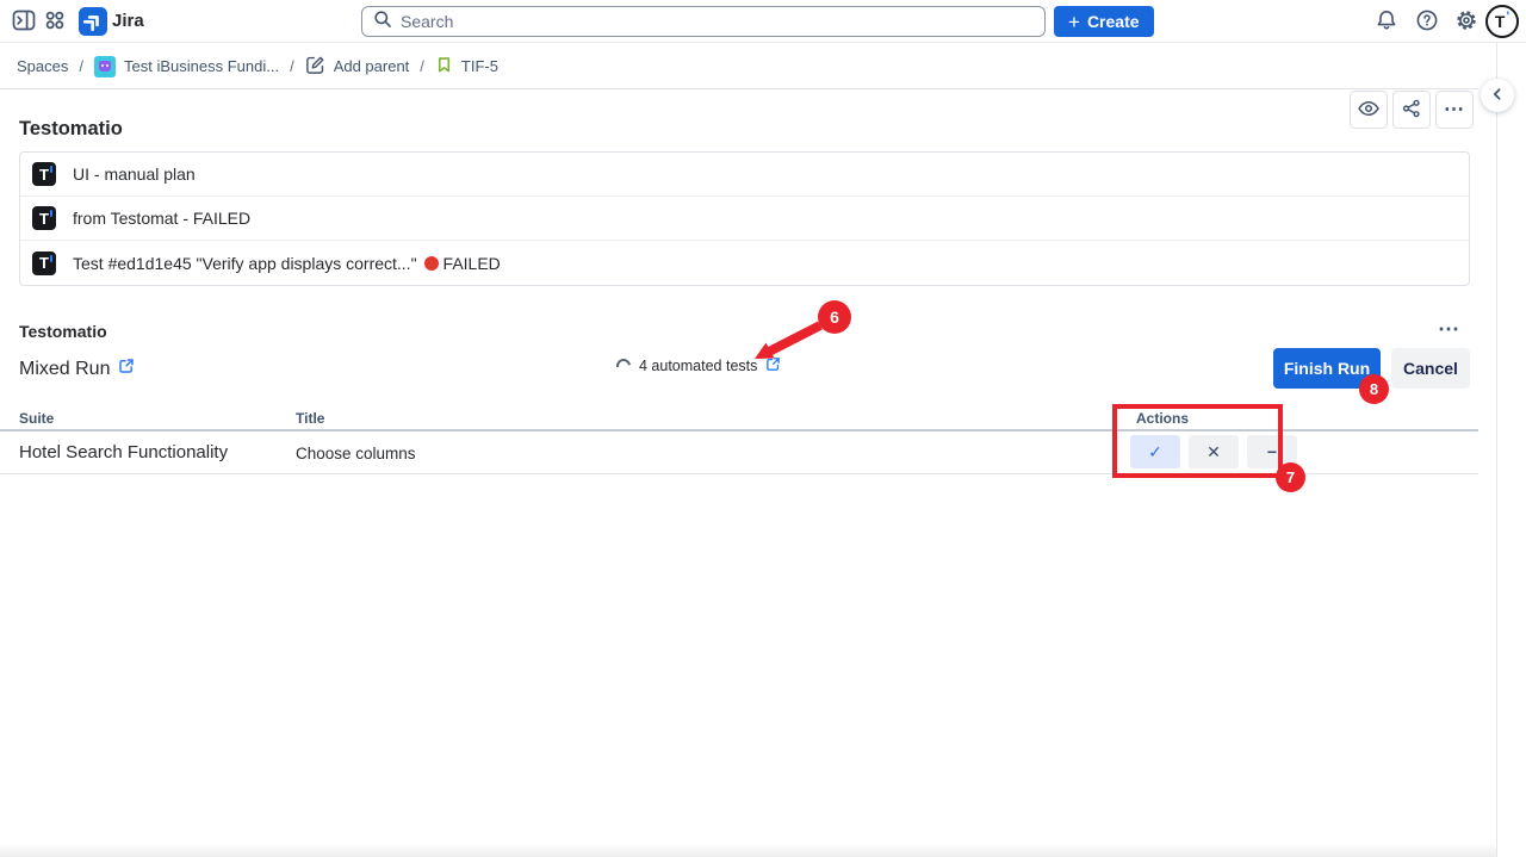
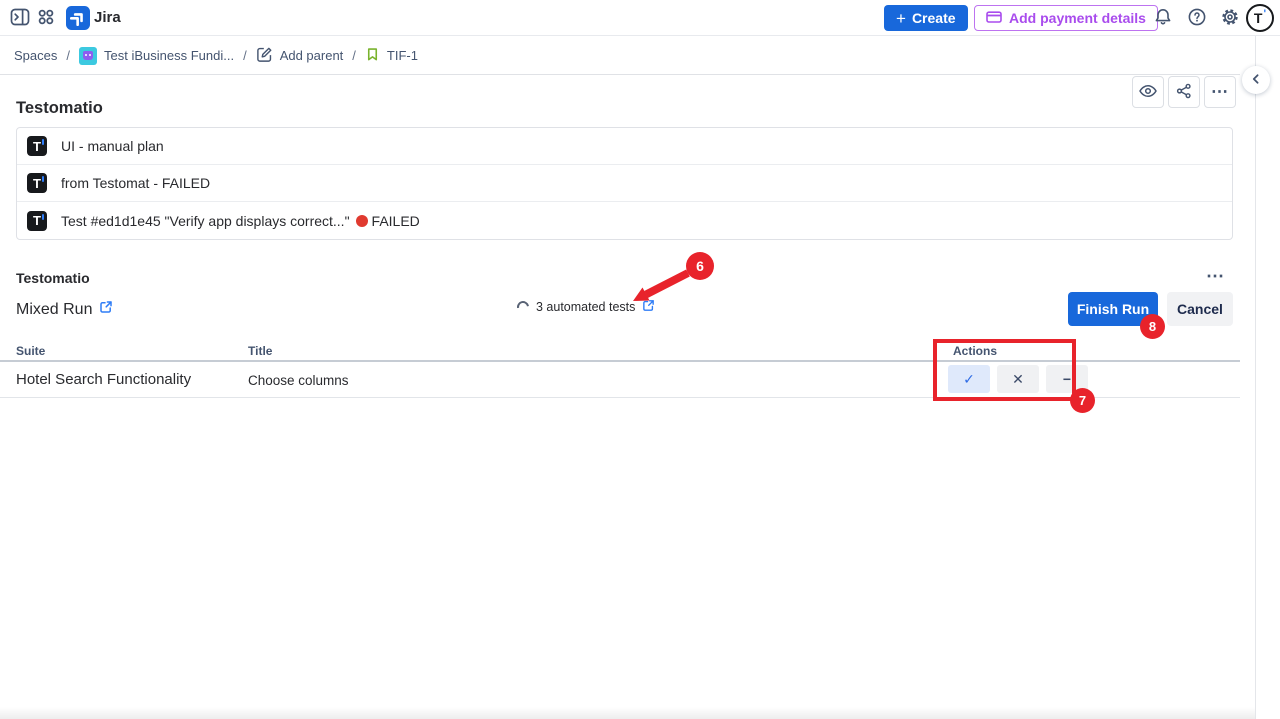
  Jira
- Search
  +
  Create
+ Add payment details
  T
  '
  Spaces
  /
  Test iBusiness Fundi...
  /
  Add parent
  /
- TIF-5
+ TIF-1
  ⋯
  Testomatio
  T
  UI - manual plan
  T
  from Testomat - FAILED
  T
  Test #ed1d1e45 "Verify app displays correct..." FAILED
  Testomatio
  ⋯
  Mixed Run
- 4 automated tests
+ 3 automated tests
  Finish Run
  Cancel
  Suite
  Title
  Actions
  Hotel Search Functionality
  Choose columns
  ✓
  ✕
  −
  6
  7
  8
